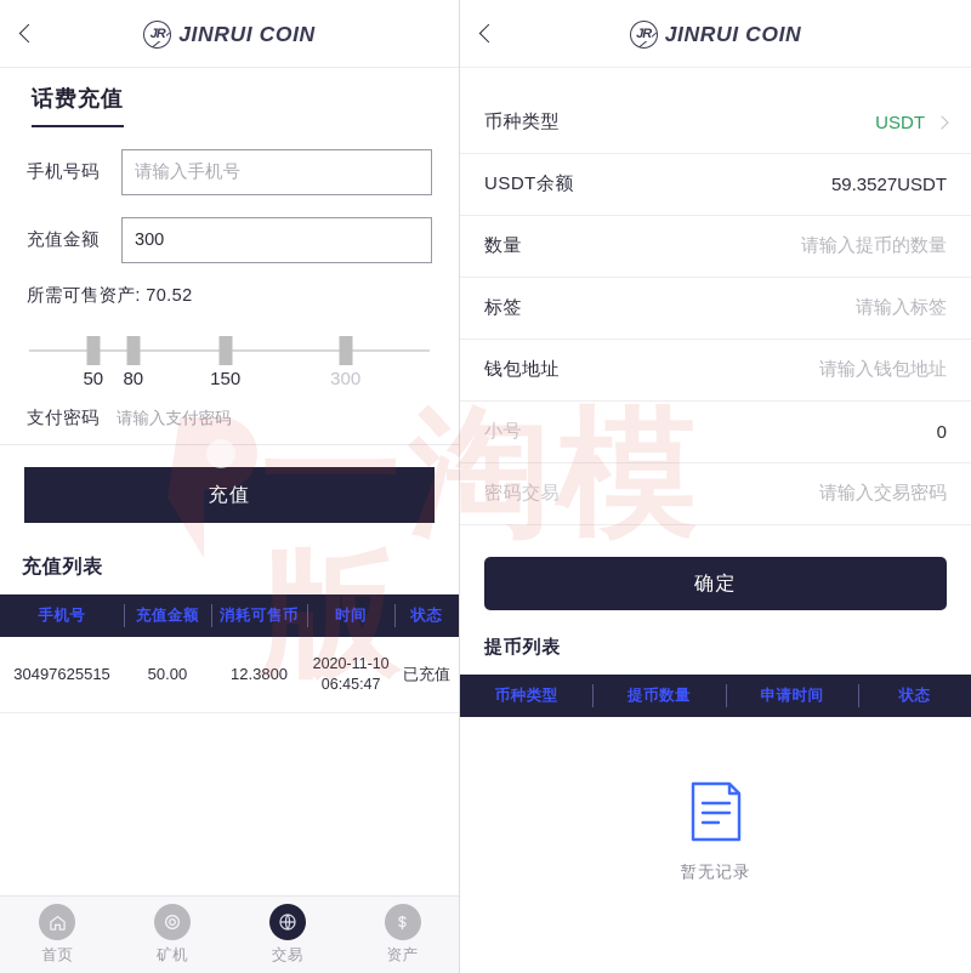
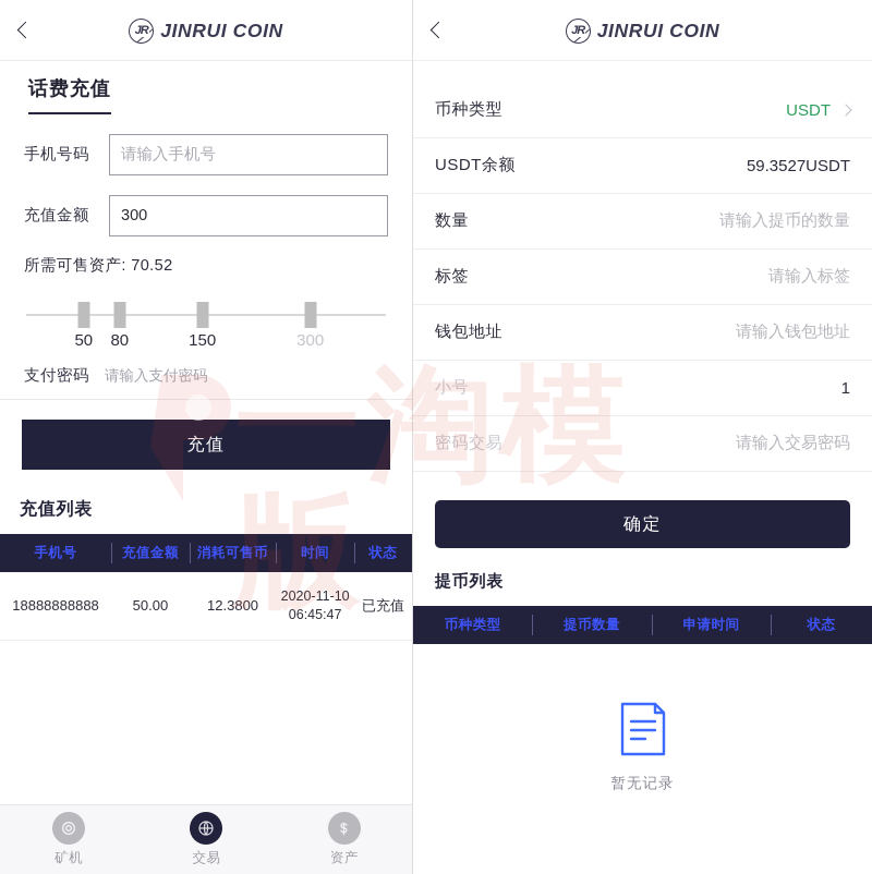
  JR
  JINRUI COIN
  话费充值
  手机号码
  请输入手机号
  充值金额
  300
  所需可售资产: 70.52
  50
  80
  150
  300
  支付密码
  请输入支付密码
  充值
  充值列表
  手机号	充值金额	消耗可售币	时间	状态
- 30497625515	50.00	12.3800	2020-11-10 06:45:47	已充值
+ 18888888888	50.00	12.3800	2020-11-10 06:45:47	已充值
- 首页
  矿机
  交易
  资产
  JR
  JINRUI COIN
  币种类型
  USDT
  USDT余额
  59.3527USDT
  数量
  请输入提币的数量
  标签
  请输入标签
  钱包地址
  请输入钱包地址
  小号
- 0
+ 1
  密码交易
  请输入交易密码
  确定
  提币列表
  币种类型	提币数量	申请时间	状态
  暂无记录
  一淘模版
